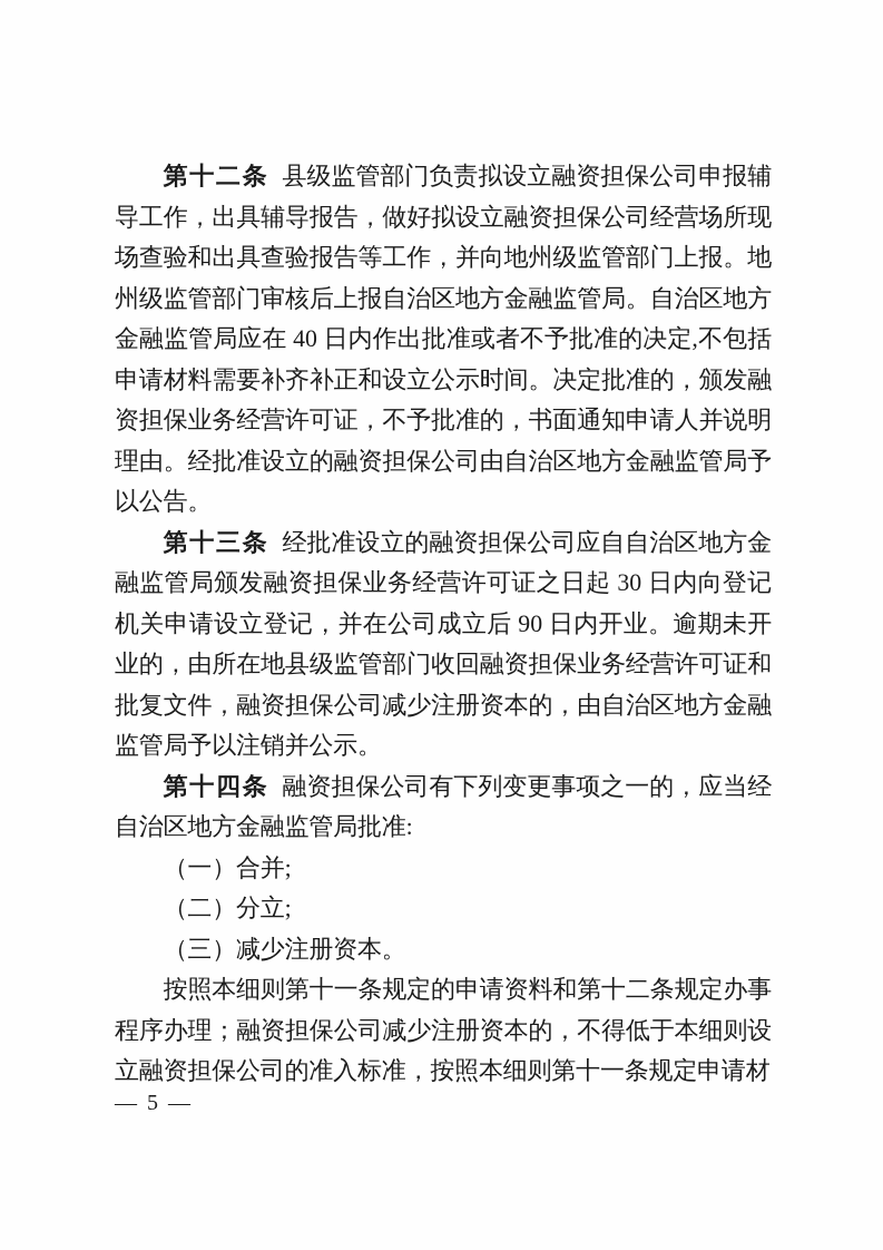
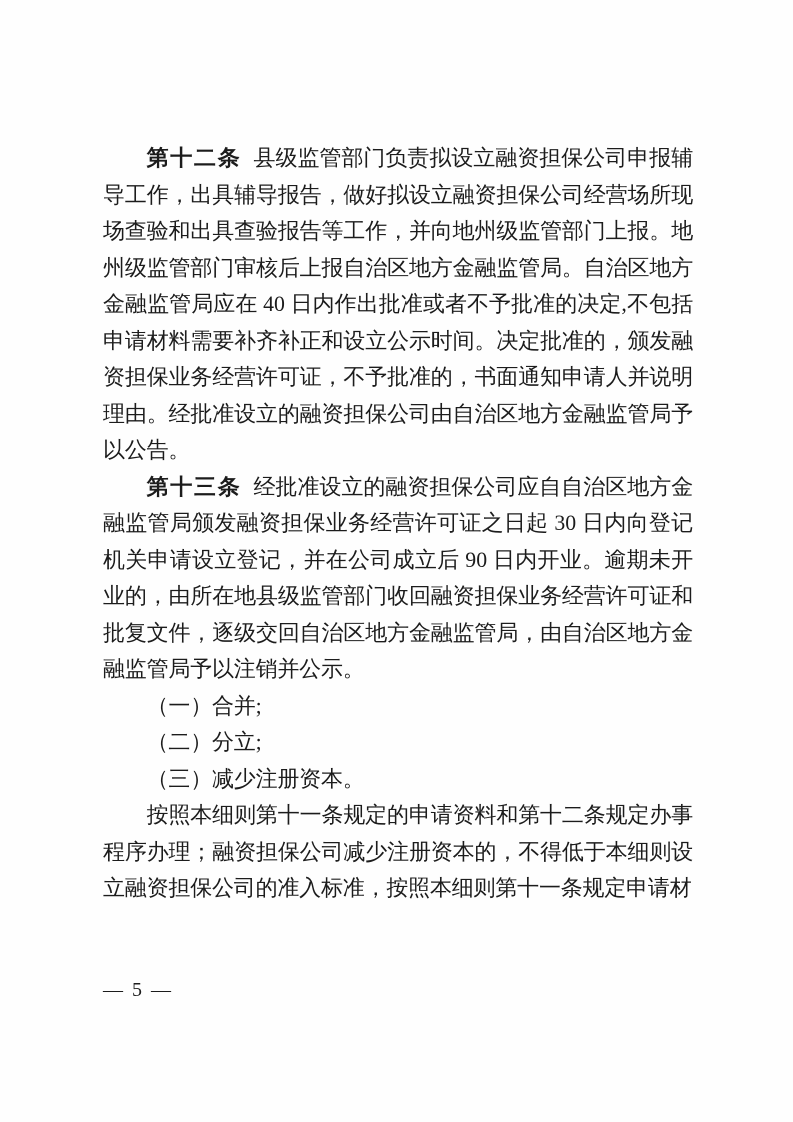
  第十二条 县级监管部门负责拟设立融资担保公司申报辅导工作，出具辅导报告，做好拟设立融资担保公司经营场所现场查验和出具查验报告等工作，并向地州级监管部门上报。地州级监管部门审核后上报自治区地方金融监管局。自治区地方金融监管局应在 40 日内作出批准或者不予批准的决定,不包括申请材料需要补齐补正和设立公示时间。决定批准的，颁发融资担保业务经营许可证，不予批准的，书面通知申请人并说明理由。经批准设立的融资担保公司由自治区地方金融监管局予以公告。
- 第十三条 经批准设立的融资担保公司应自自治区地方金融监管局颁发融资担保业务经营许可证之日起 30 日内向登记机关申请设立登记，并在公司成立后 90 日内开业。逾期未开业的，由所在地县级监管部门收回融资担保业务经营许可证和批复文件，融资担保公司减少注册资本的，由自治区地方金融监管局予以注销并公示。
+ 第十三条 经批准设立的融资担保公司应自自治区地方金融监管局颁发融资担保业务经营许可证之日起 30 日内向登记机关申请设立登记，并在公司成立后 90 日内开业。逾期未开业的，由所在地县级监管部门收回融资担保业务经营许可证和批复文件，逐级交回自治区地方金融监管局，由自治区地方金融监管局予以注销并公示。
- 第十四条 融资担保公司有下列变更事项之一的，应当经自治区地方金融监管局批准:
  （一）合并;
  （二）分立;
  （三）减少注册资本。
  按照本细则第十一条规定的申请资料和第十二条规定办事程序办理；融资担保公司减少注册资本的，不得低于本细则设立融资担保公司的准入标准，按照本细则第十一条规定申请材
  — 5 —
